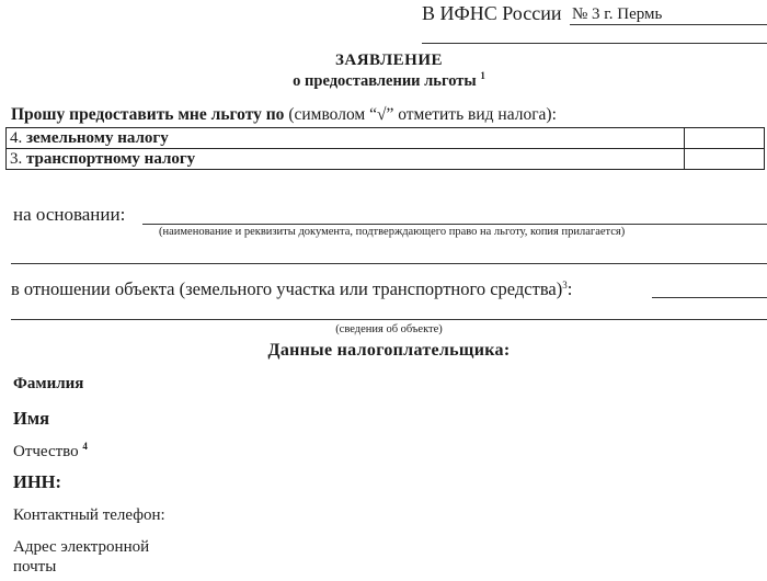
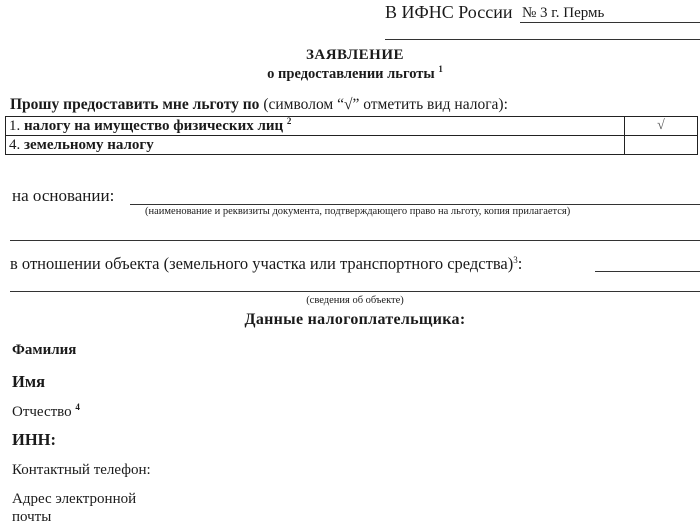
  В ИФНС России
  № 3 г. Пермь
  ЗАЯВЛЕНИЕ
  о предоставлении льготы 1
  Прошу предоставить мне льготу по (символом “√” отметить вид налога):
+ 1. налогу на имущество физических лиц 2	√
  4. земельному налогу
- 3. транспортному налогу
  на основании:
  (наименование и реквизиты документа, подтверждающего право на льготу, копия прилагается)
  в отношении объекта (земельного участка или транспортного средства)3:
  (сведения об объекте)
  Данные налогоплательщика:
  Фамилия
  Имя
  Отчество 4
  ИНН:
  Контактный телефон:
  Адрес электронной почты
